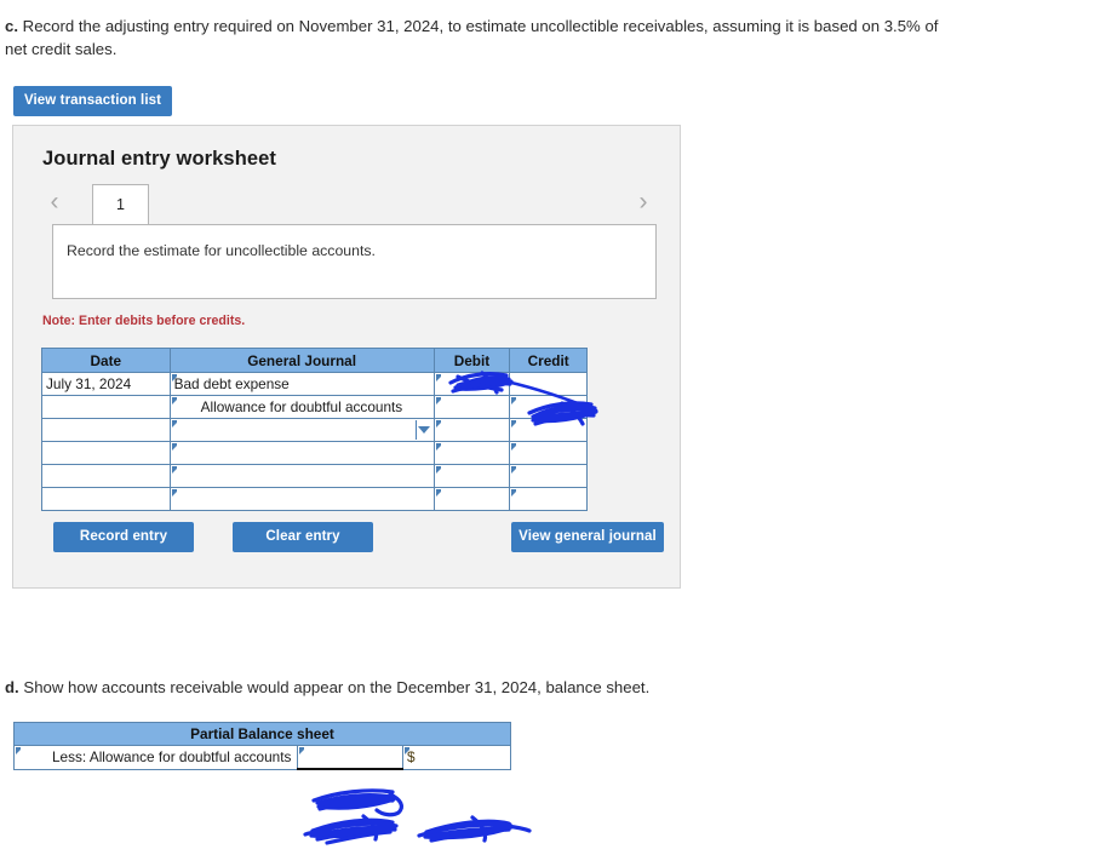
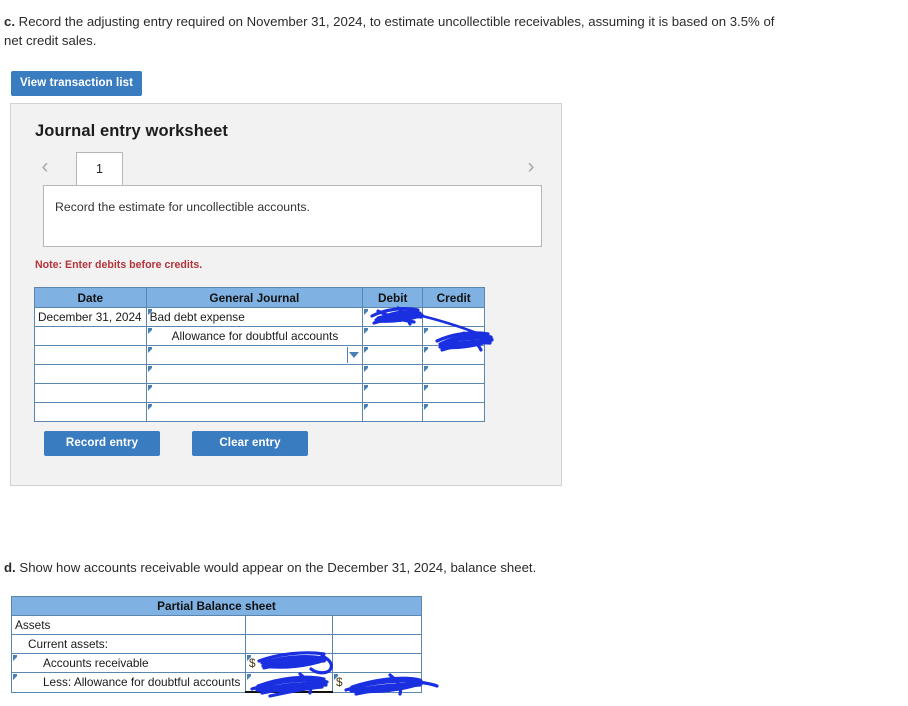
  c. Record the adjusting entry required on November 31, 2024, to estimate uncollectible receivables, assuming it is based on 3.5% of net credit sales.
  View transaction list
  Journal entry worksheet
  ‹
  1
  ›
  Record the estimate for uncollectible accounts.
  Note: Enter debits before credits.
  Date	General Journal	Debit	Credit
- July 31, 2024	Bad debt expense
+ December 31, 2024	Bad debt expense
  	Allowance for doubtful accounts
  Record entry
  Clear entry
- View general journal
  d. Show how accounts receivable would appear on the December 31, 2024, balance sheet.
  Partial Balance sheet
+ Assets
+ Current assets:
+ Accounts receivable	$
  Less: Allowance for doubtful accounts		$
